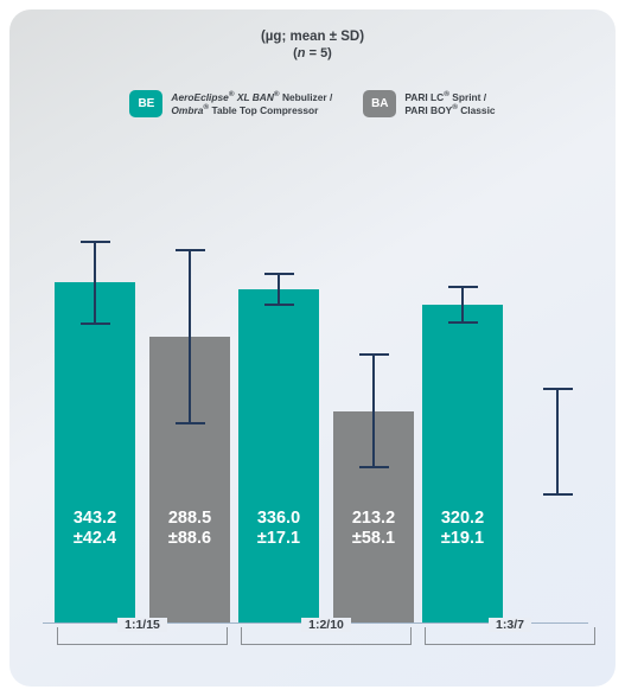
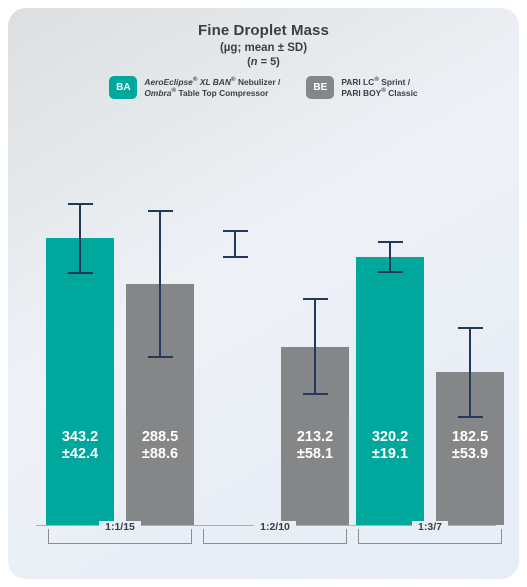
+ Fine Droplet Mass
  (µg; mean ± SD)
  (n = 5)
- BE
+ BA
  AeroEclipse XL BAN Nebulizer /
  Ombra Table Top Compressor
- BA
+ BE
  PARI LC Sprint /
  PARI BOY Classic
  343.2
  ±42.4
  288.5
  ±88.6
- 336.0
- ±17.1
  213.2
  ±58.1
  320.2
  ±19.1
+ 182.5
+ ±53.9
  1:1/15
  1:2/10
  1:3/7
